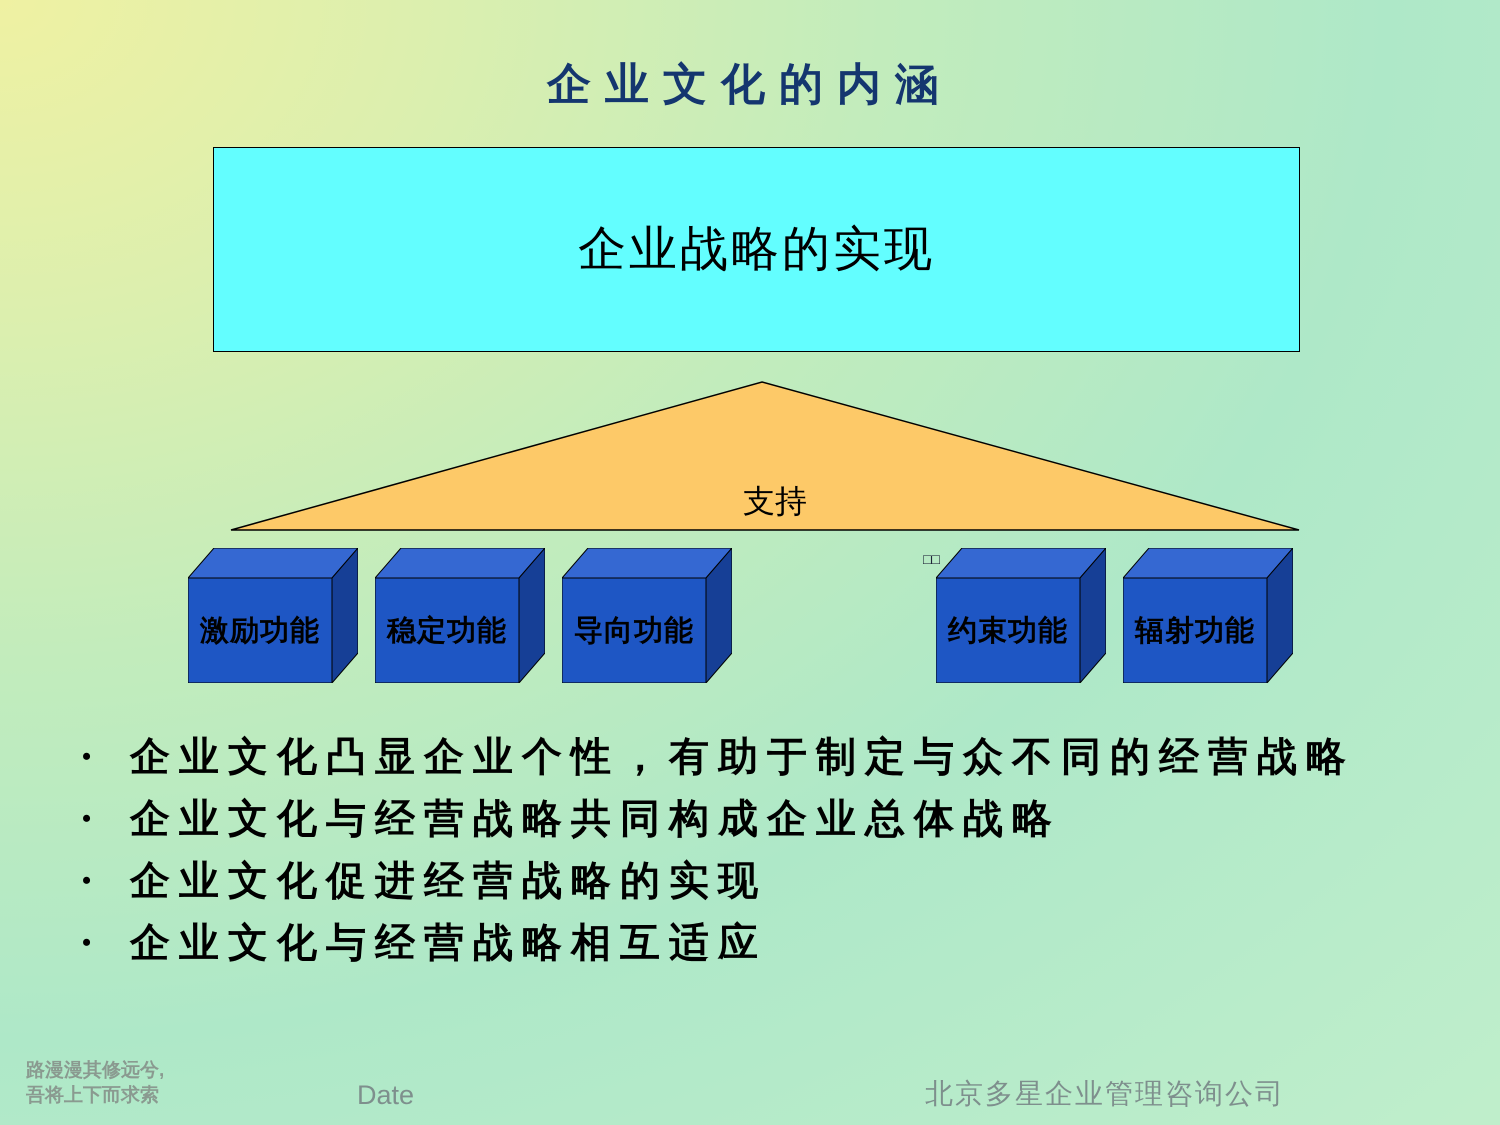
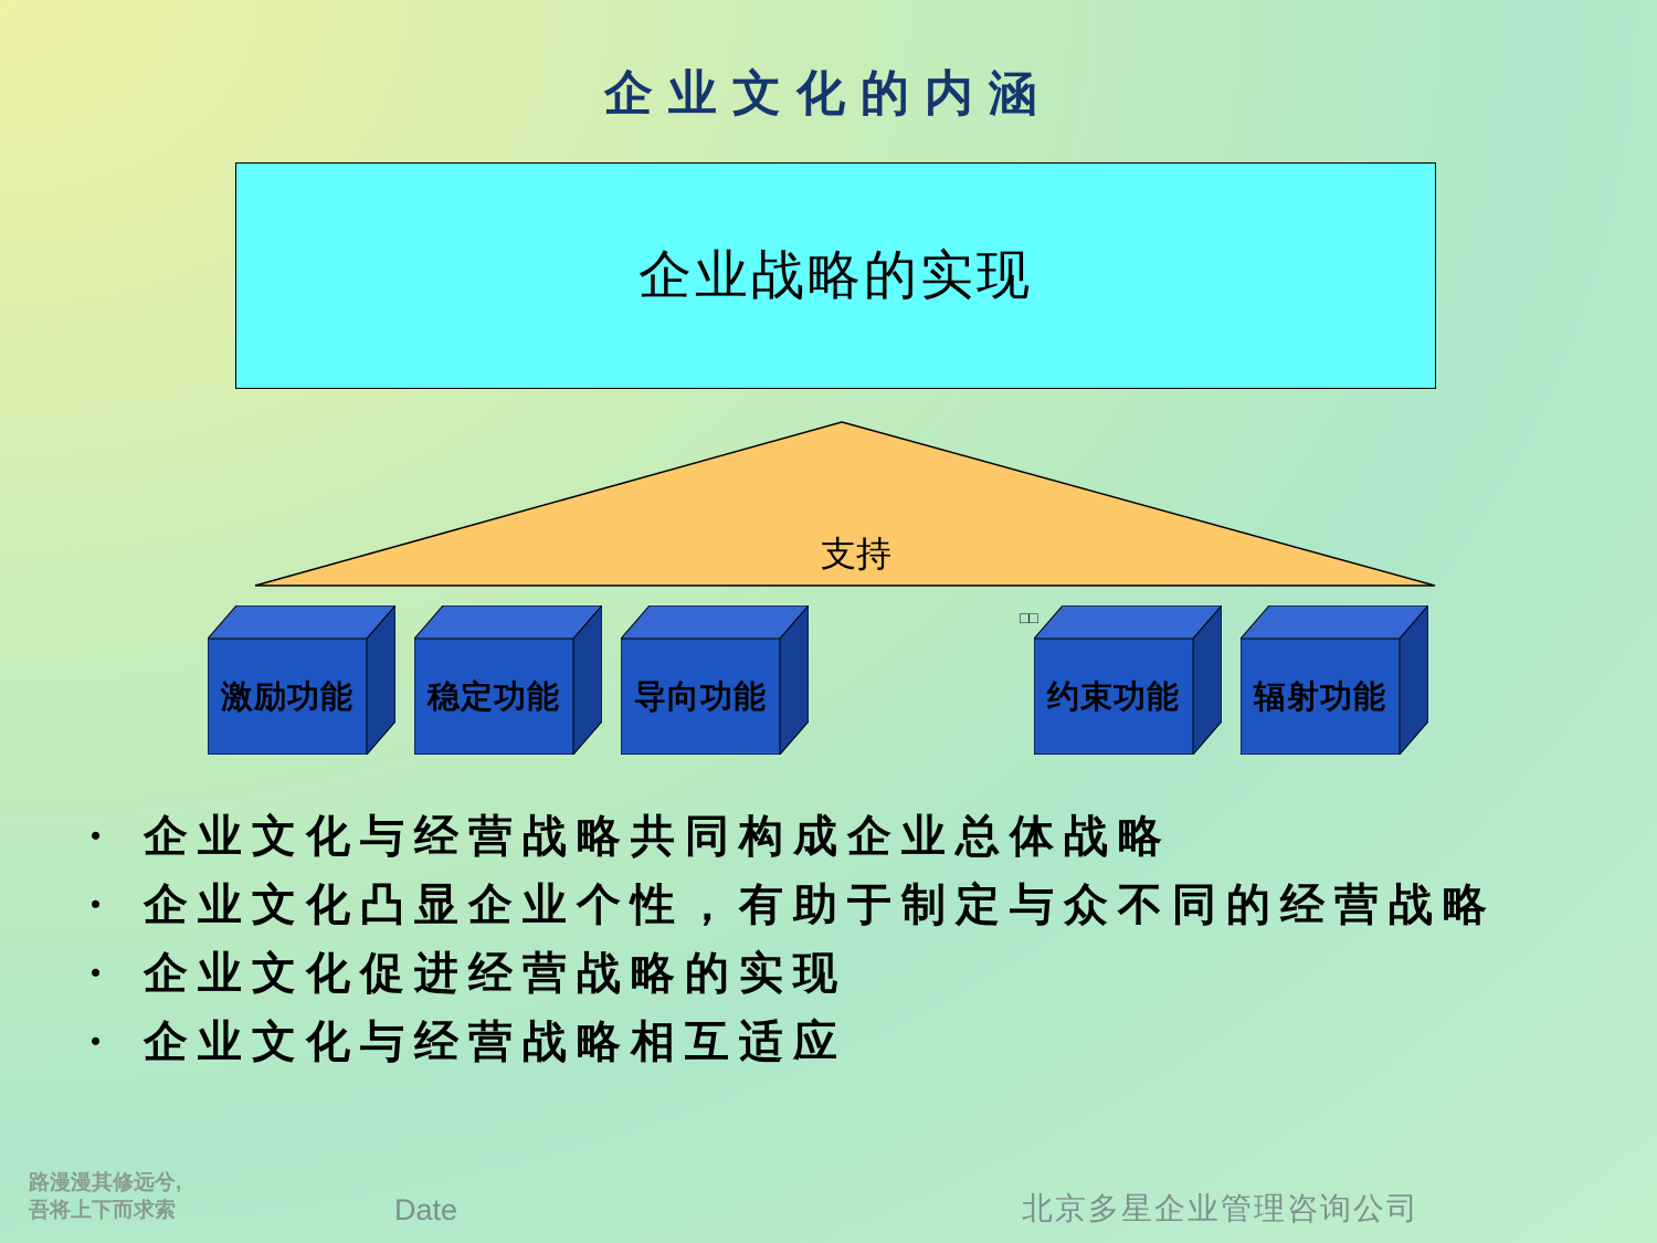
  企业文化的内涵
  企业战略的实现
  支持
  激励功能
  稳定功能
  导向功能
  约束功能
  辐射功能
  □□
  •
- 企业文化凸显企业个性，有助于制定与众不同的经营战略
+ 企业文化与经营战略共同构成企业总体战略
  •
- 企业文化与经营战略共同构成企业总体战略
+ 企业文化凸显企业个性，有助于制定与众不同的经营战略
  •
  企业文化促进经营战略的实现
  •
  企业文化与经营战略相互适应
  路漫漫其修远兮,
  吾将上下而求索
  Date
  北京多星企业管理咨询公司
